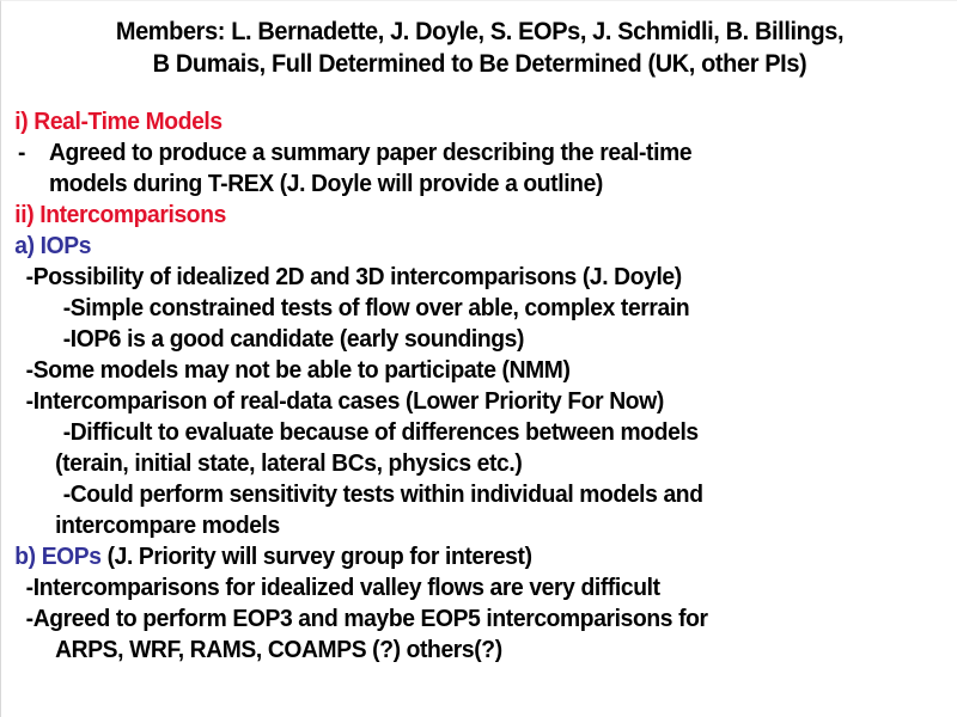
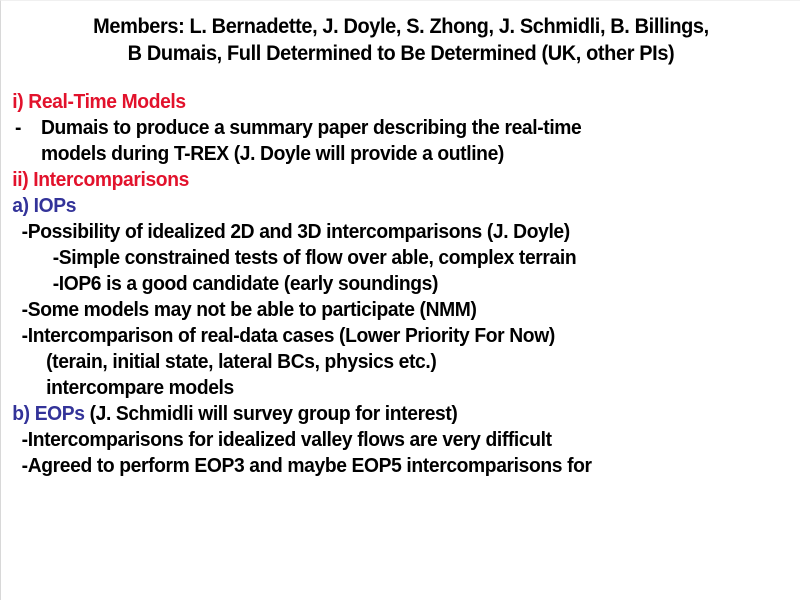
- Members: L. Bernadette, J. Doyle, S. EOPs, J. Schmidli, B. Billings,
+ Members: L. Bernadette, J. Doyle, S. Zhong, J. Schmidli, B. Billings,
  B Dumais, Full Determined to Be Determined (UK, other PIs)
  i) Real-Time Models
  -
- Agreed to produce a summary paper describing the real-time
+ Dumais to produce a summary paper describing the real-time
  models during T-REX (J. Doyle will provide a outline)
  ii) Intercomparisons
  a) IOPs
  -Possibility of idealized 2D and 3D intercomparisons (J. Doyle)
  -Simple constrained tests of flow over able, complex terrain
  -IOP6 is a good candidate (early soundings)
  -Some models may not be able to participate (NMM)
  -Intercomparison of real-data cases (Lower Priority For Now)
- -Difficult to evaluate because of differences between models
  (terain, initial state, lateral BCs, physics etc.)
- -Could perform sensitivity tests within individual models and
  intercompare models
- b) EOPs (J. Priority will survey group for interest)
+ b) EOPs (J. Schmidli will survey group for interest)
  -Intercomparisons for idealized valley flows are very difficult
  -Agreed to perform EOP3 and maybe EOP5 intercomparisons for
- ARPS, WRF, RAMS, COAMPS (?) others(?)
